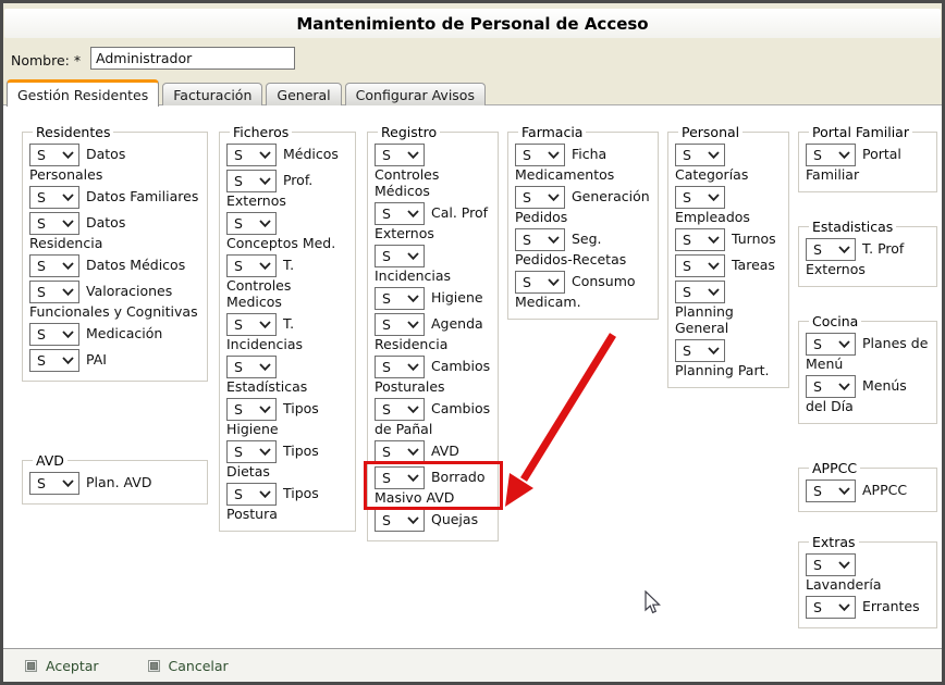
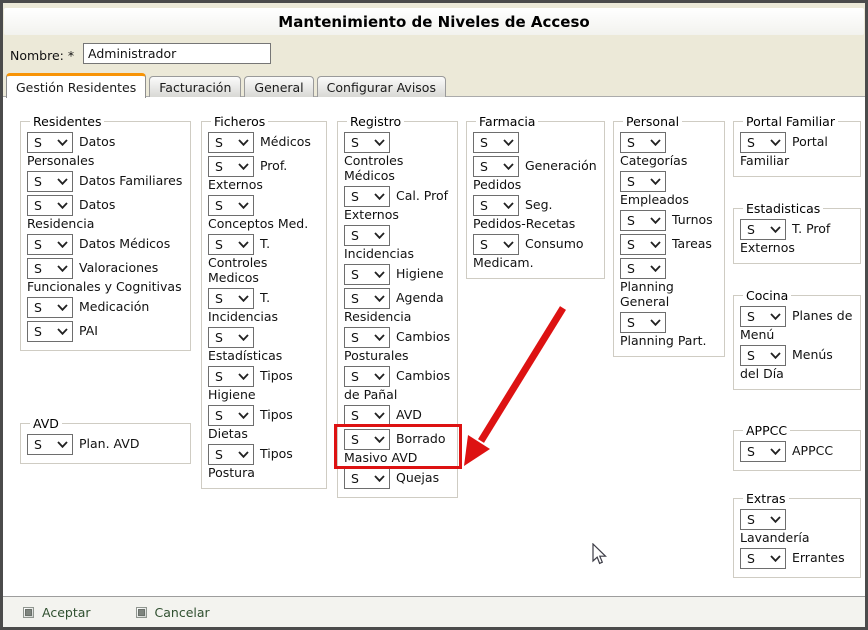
- Mantenimiento de Personal de Acceso
+ Mantenimiento de Niveles de Acceso
  Nombre: *
  Administrador
  Gestión Residentes
  Facturación
  General
  Configurar Avisos
  Residentes
  S
  Datos Personales
  S
  Datos Familiares
  S
  Datos Residencia
  S
  Datos Médicos
  S
  Valoraciones Funcionales y Cognitivas
  S
  Medicación
  S
  PAI
  AVD
  S
  Plan. AVD
  Ficheros
  S
  Médicos
  S
  Prof. Externos
  S
  Conceptos Med.
  S
  T. Controles Medicos
  S
  T. Incidencias
  S
  Estadísticas
  S
  Tipos Higiene
  S
  Tipos Dietas
  S
  Tipos Postura
  Registro
  S
  Controles Médicos
  S
  Cal. Prof Externos
  S
  Incidencias
  S
  Higiene
  S
  Agenda Residencia
  S
  Cambios Posturales
  S
  Cambios de Pañal
  S
  AVD
  S
  Borrado Masivo AVD
  S
  Quejas
  Farmacia
  S
- Ficha Medicamentos
  S
  Generación Pedidos
  S
  Seg. Pedidos-Recetas
  S
  Consumo Medicam.
  Personal
  S
  Categorías
  S
  Empleados
  S
  Turnos
  S
  Tareas
  S
  Planning General
  S
  Planning Part.
  Portal Familiar
  S
  Portal Familiar
  Estadisticas
  S
  T. Prof Externos
  Cocina
  S
  Planes de Menú
  S
  Menús del Día
  APPCC
  S
  APPCC
  Extras
  S
  Lavandería
  S
  Errantes
  Aceptar
  Cancelar
